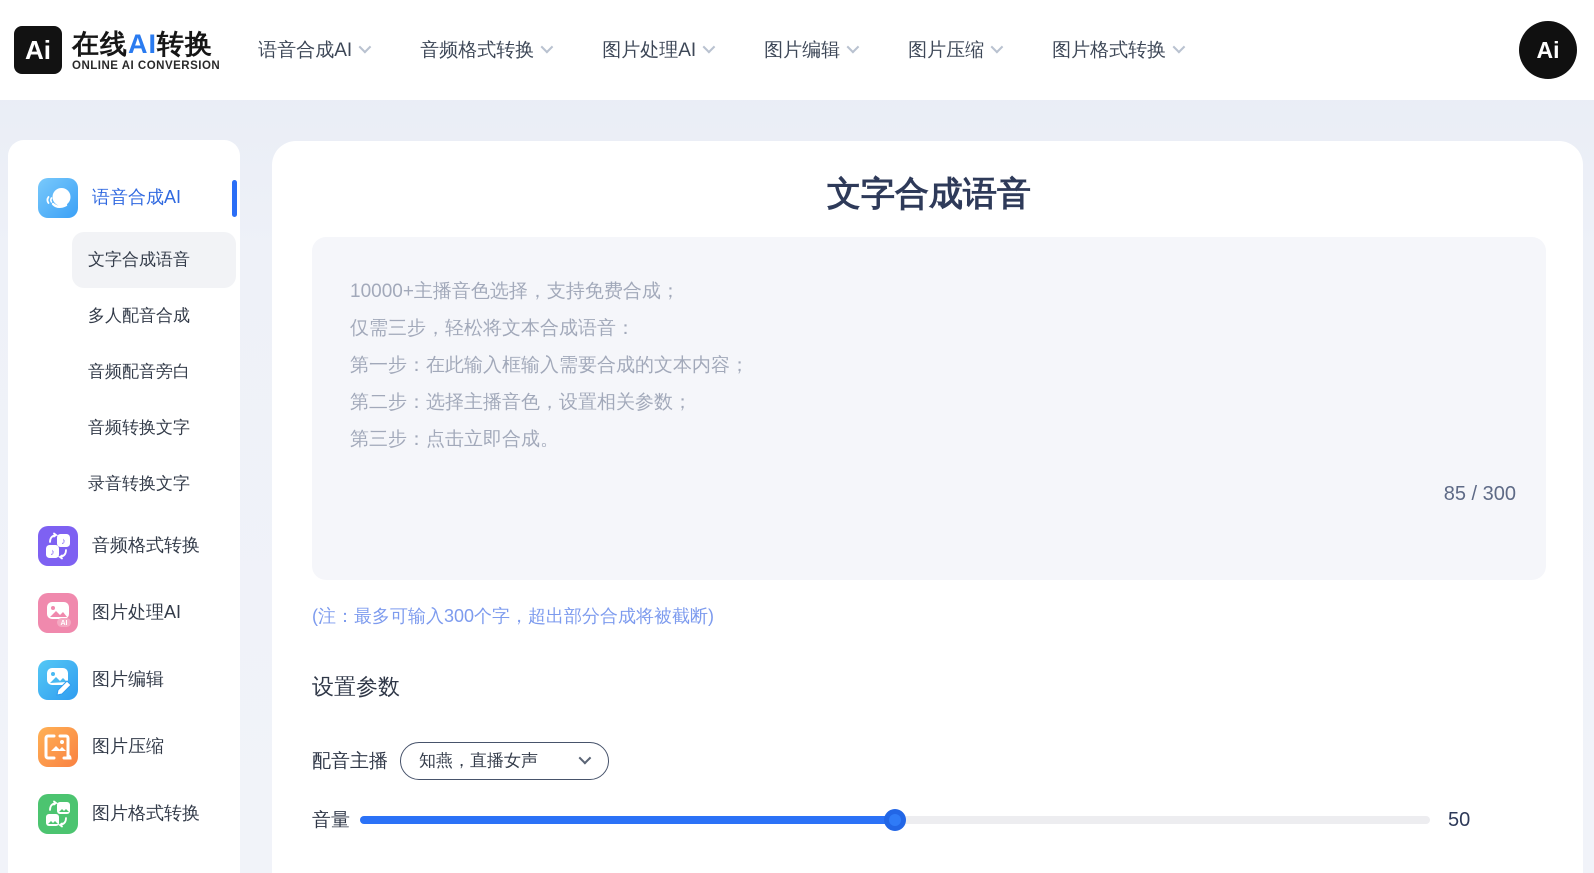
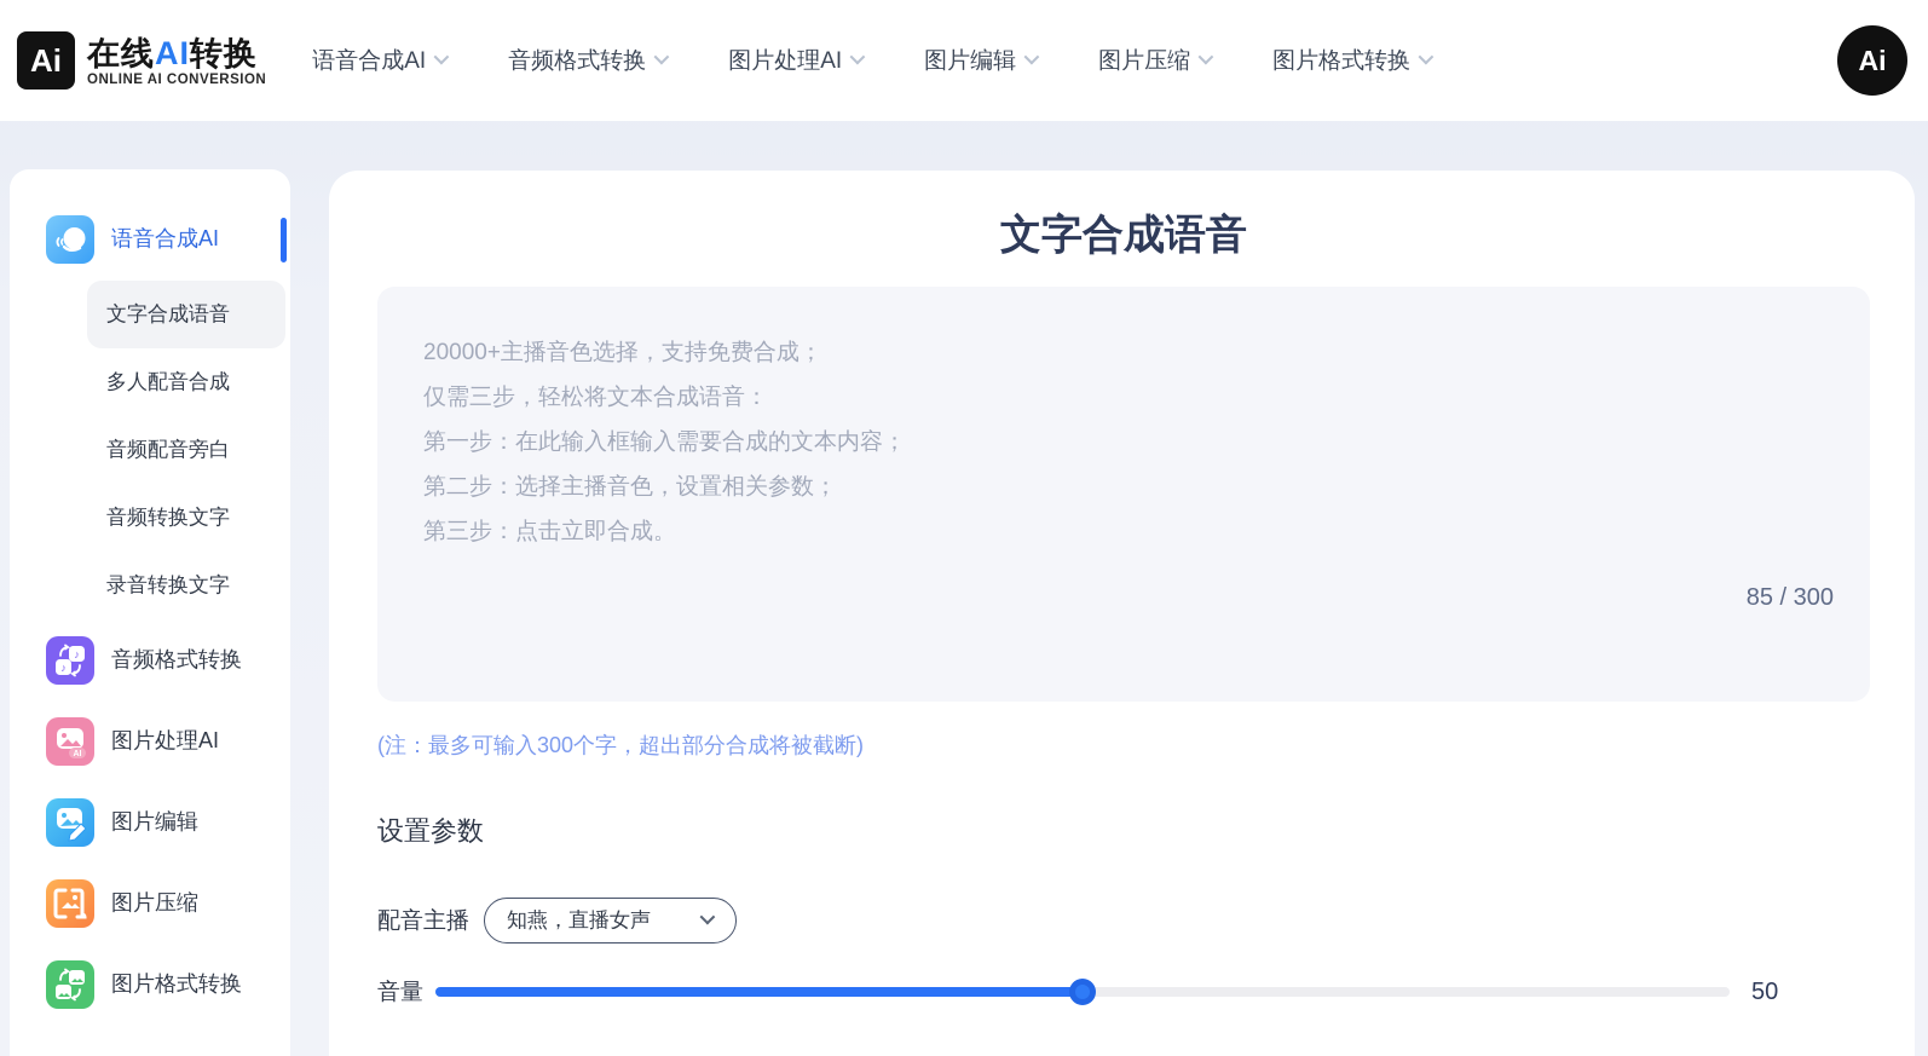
  Ai
  在线AI转换
  ONLINE AI CONVERSION
  语音合成AI
  音频格式转换
  图片处理AI
  图片编辑
  图片压缩
  图片格式转换
  Ai
  语音合成AI
  文字合成语音
  多人配音合成
  音频配音旁白
  音频转换文字
  录音转换文字
  ♪
  ♪
  音频格式转换
  图片处理AI
  图片编辑
  图片压缩
  图片格式转换
  文字合成语音
- 10000+主播音色选择，支持免费合成；
+ 20000+主播音色选择，支持免费合成；
  仅需三步，轻松将文本合成语音：
  第一步：在此输入框输入需要合成的文本内容；
  第二步：选择主播音色，设置相关参数；
  第三步：点击立即合成。
  85 / 300
  (注：最多可输入300个字，超出部分合成将被截断)
  设置参数
  配音主播
  知燕，直播女声
  音量
  50
